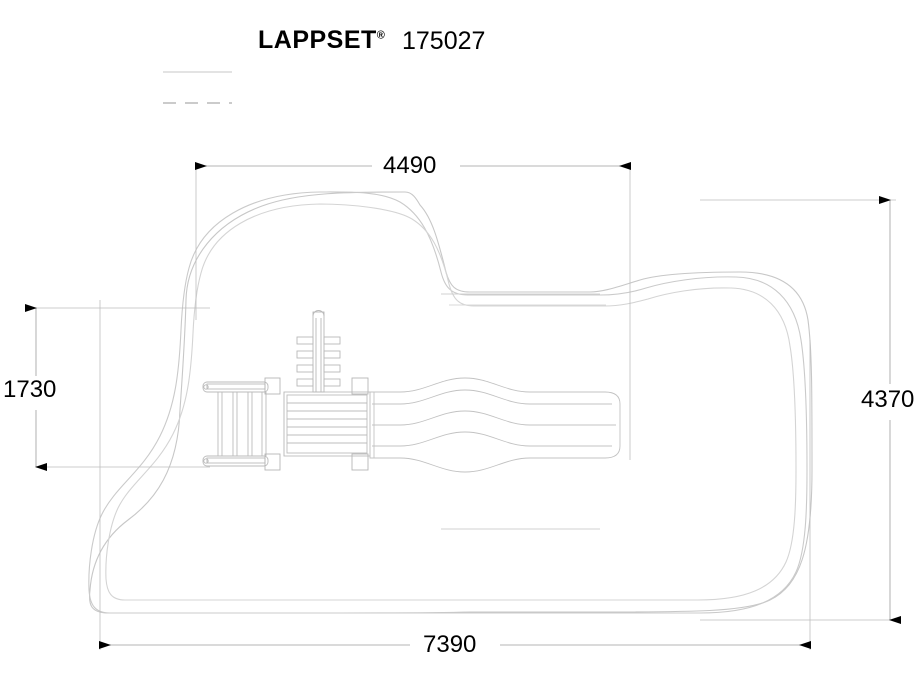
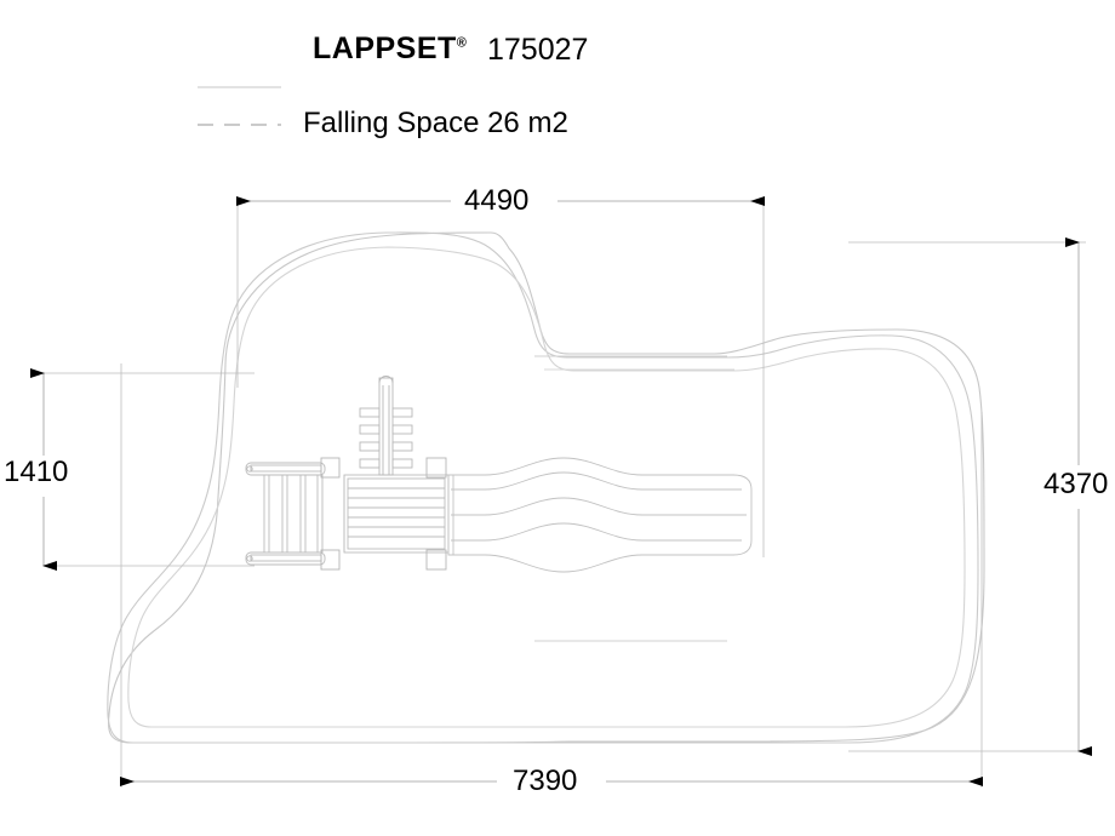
  LAPPSET®
  175027
+ Falling Space 26 m2
  4490
- 1730
+ 1410
  4370
  7390
